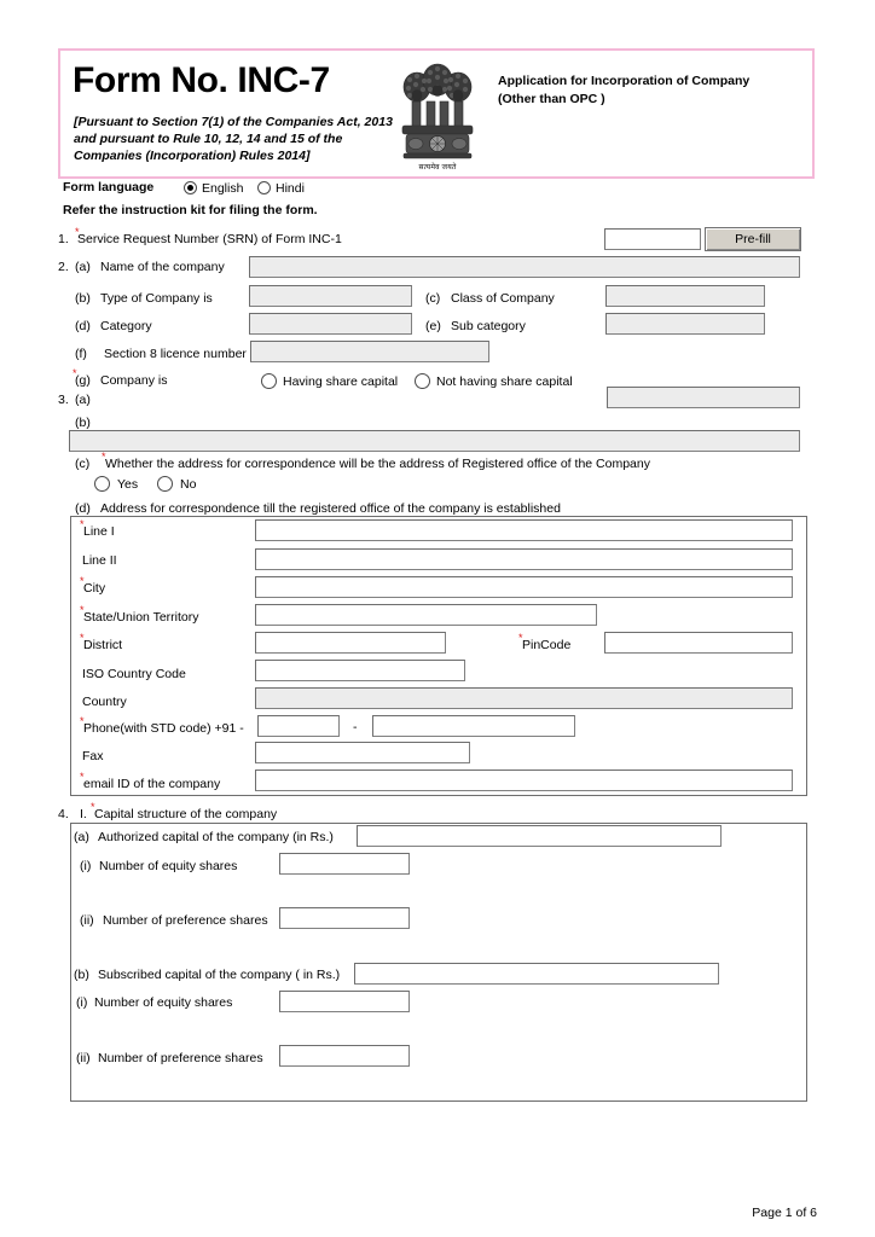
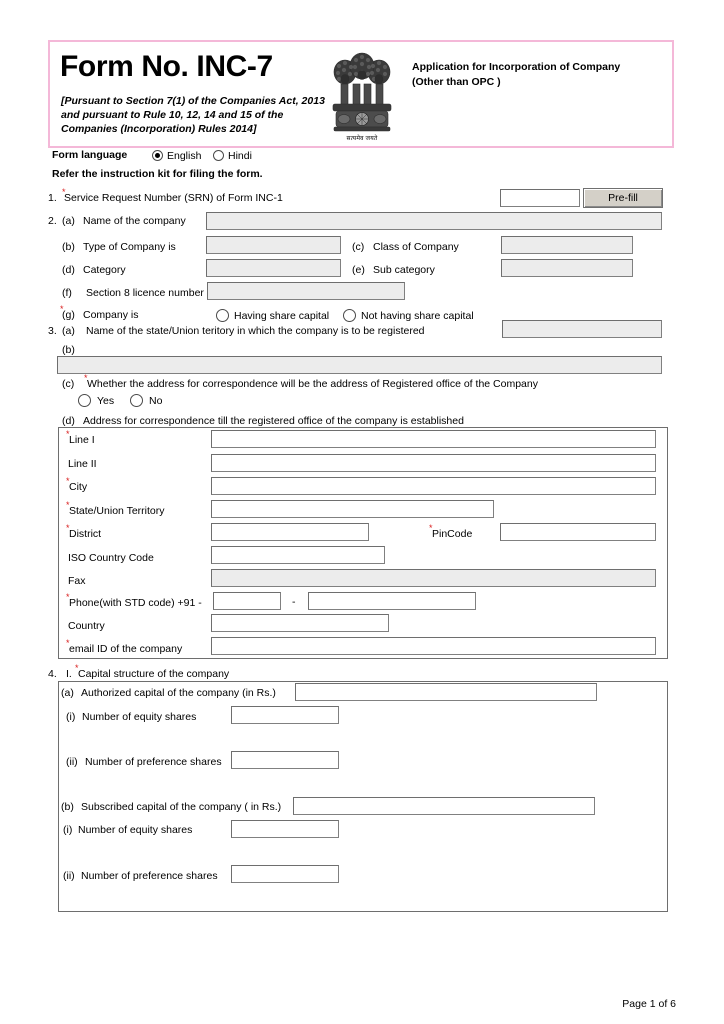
  Form No. INC-7
  [Pursuant to Section 7(1) of the Companies Act, 2013 and pursuant to Rule 10, 12, 14 and 15 of the Companies (Incorporation) Rules 2014]
  Application for Incorporation of Company
  (Other than OPC )
  Form language
  English
  Hindi
  Refer the instruction kit for filing the form.
  1.
  Service Request Number (SRN) of Form INC-1
  Pre-fill
  2.
  (a)
  Name of the company
  (b)
  Type of Company is
  (c)
  Class of Company
  (d)
  Category
  (e)
  Sub category
  (f)
  Section 8 licence number
  (g)
  Company is
  Having share capital
  Not having share capital
  3.
  (a)
+ Name of the state/Union teritory in which the company is to be registered
  (b)
  (c)
  *
  Whether the address for correspondence will be the address of Registered office of the Company
  Yes
  No
  (d)
  Address for correspondence till the registered office of the company is established
  *
  Line I
  Line II
  *
  City
  *
  State/Union Territory
  *
  District
  *
  PinCode
  ISO Country Code
- Country
+ Fax
  *
  Phone(with STD code) +91 -
  -
- Fax
+ Country
  *
  email ID of the company
  4.
  I.
  *
  Capital structure of the company
  (a)
  Authorized capital of the company (in Rs.)
  (i)
  Number of equity shares
  (ii)
  Number of preference shares
  (b)
  Subscribed capital of the company ( in Rs.)
  (i)
  Number of equity shares
  (ii)
  Number of preference shares
  Page 1 of 6
